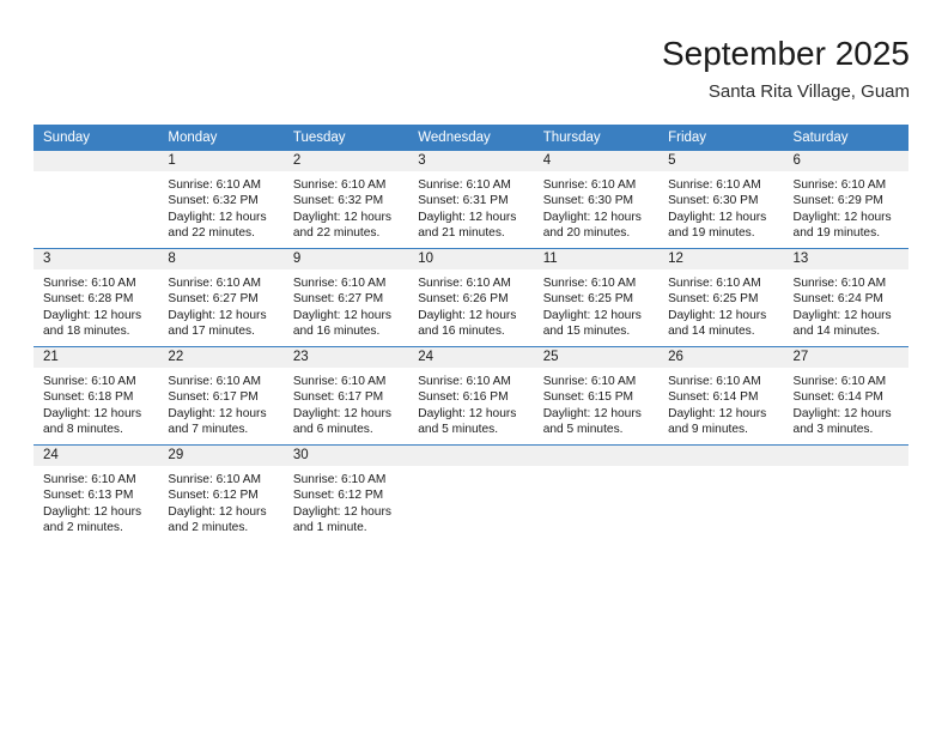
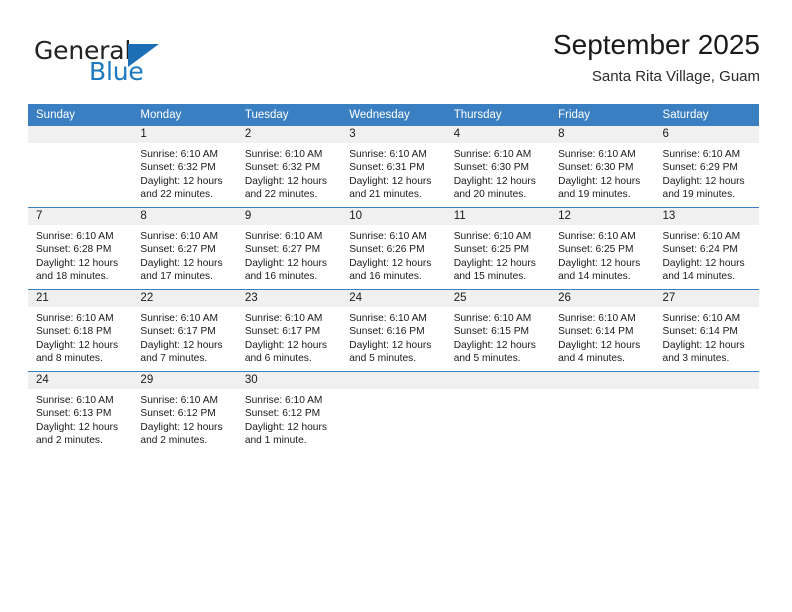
+ General
+ Blue
  September 2025
  Santa Rita Village, Guam
  Sunday	Monday	Tuesday	Wednesday	Thursday	Friday	Saturday
- 	1Sunrise: 6:10 AMSunset: 6:32 PMDaylight: 12 hoursand 22 minutes.	2Sunrise: 6:10 AMSunset: 6:32 PMDaylight: 12 hoursand 22 minutes.	3Sunrise: 6:10 AMSunset: 6:31 PMDaylight: 12 hoursand 21 minutes.	4Sunrise: 6:10 AMSunset: 6:30 PMDaylight: 12 hoursand 20 minutes.	5Sunrise: 6:10 AMSunset: 6:30 PMDaylight: 12 hoursand 19 minutes.	6Sunrise: 6:10 AMSunset: 6:29 PMDaylight: 12 hoursand 19 minutes.
+ 	1Sunrise: 6:10 AMSunset: 6:32 PMDaylight: 12 hoursand 22 minutes.	2Sunrise: 6:10 AMSunset: 6:32 PMDaylight: 12 hoursand 22 minutes.	3Sunrise: 6:10 AMSunset: 6:31 PMDaylight: 12 hoursand 21 minutes.	4Sunrise: 6:10 AMSunset: 6:30 PMDaylight: 12 hoursand 20 minutes.	8Sunrise: 6:10 AMSunset: 6:30 PMDaylight: 12 hoursand 19 minutes.	6Sunrise: 6:10 AMSunset: 6:29 PMDaylight: 12 hoursand 19 minutes.
- 3Sunrise: 6:10 AMSunset: 6:28 PMDaylight: 12 hoursand 18 minutes.	8Sunrise: 6:10 AMSunset: 6:27 PMDaylight: 12 hoursand 17 minutes.	9Sunrise: 6:10 AMSunset: 6:27 PMDaylight: 12 hoursand 16 minutes.	10Sunrise: 6:10 AMSunset: 6:26 PMDaylight: 12 hoursand 16 minutes.	11Sunrise: 6:10 AMSunset: 6:25 PMDaylight: 12 hoursand 15 minutes.	12Sunrise: 6:10 AMSunset: 6:25 PMDaylight: 12 hoursand 14 minutes.	13Sunrise: 6:10 AMSunset: 6:24 PMDaylight: 12 hoursand 14 minutes.
+ 7Sunrise: 6:10 AMSunset: 6:28 PMDaylight: 12 hoursand 18 minutes.	8Sunrise: 6:10 AMSunset: 6:27 PMDaylight: 12 hoursand 17 minutes.	9Sunrise: 6:10 AMSunset: 6:27 PMDaylight: 12 hoursand 16 minutes.	10Sunrise: 6:10 AMSunset: 6:26 PMDaylight: 12 hoursand 16 minutes.	11Sunrise: 6:10 AMSunset: 6:25 PMDaylight: 12 hoursand 15 minutes.	12Sunrise: 6:10 AMSunset: 6:25 PMDaylight: 12 hoursand 14 minutes.	13Sunrise: 6:10 AMSunset: 6:24 PMDaylight: 12 hoursand 14 minutes.
- 21Sunrise: 6:10 AMSunset: 6:18 PMDaylight: 12 hoursand 8 minutes.	22Sunrise: 6:10 AMSunset: 6:17 PMDaylight: 12 hoursand 7 minutes.	23Sunrise: 6:10 AMSunset: 6:17 PMDaylight: 12 hoursand 6 minutes.	24Sunrise: 6:10 AMSunset: 6:16 PMDaylight: 12 hoursand 5 minutes.	25Sunrise: 6:10 AMSunset: 6:15 PMDaylight: 12 hoursand 5 minutes.	26Sunrise: 6:10 AMSunset: 6:14 PMDaylight: 12 hoursand 9 minutes.	27Sunrise: 6:10 AMSunset: 6:14 PMDaylight: 12 hoursand 3 minutes.
+ 21Sunrise: 6:10 AMSunset: 6:18 PMDaylight: 12 hoursand 8 minutes.	22Sunrise: 6:10 AMSunset: 6:17 PMDaylight: 12 hoursand 7 minutes.	23Sunrise: 6:10 AMSunset: 6:17 PMDaylight: 12 hoursand 6 minutes.	24Sunrise: 6:10 AMSunset: 6:16 PMDaylight: 12 hoursand 5 minutes.	25Sunrise: 6:10 AMSunset: 6:15 PMDaylight: 12 hoursand 5 minutes.	26Sunrise: 6:10 AMSunset: 6:14 PMDaylight: 12 hoursand 4 minutes.	27Sunrise: 6:10 AMSunset: 6:14 PMDaylight: 12 hoursand 3 minutes.
  24Sunrise: 6:10 AMSunset: 6:13 PMDaylight: 12 hoursand 2 minutes.	29Sunrise: 6:10 AMSunset: 6:12 PMDaylight: 12 hoursand 2 minutes.	30Sunrise: 6:10 AMSunset: 6:12 PMDaylight: 12 hoursand 1 minute.
